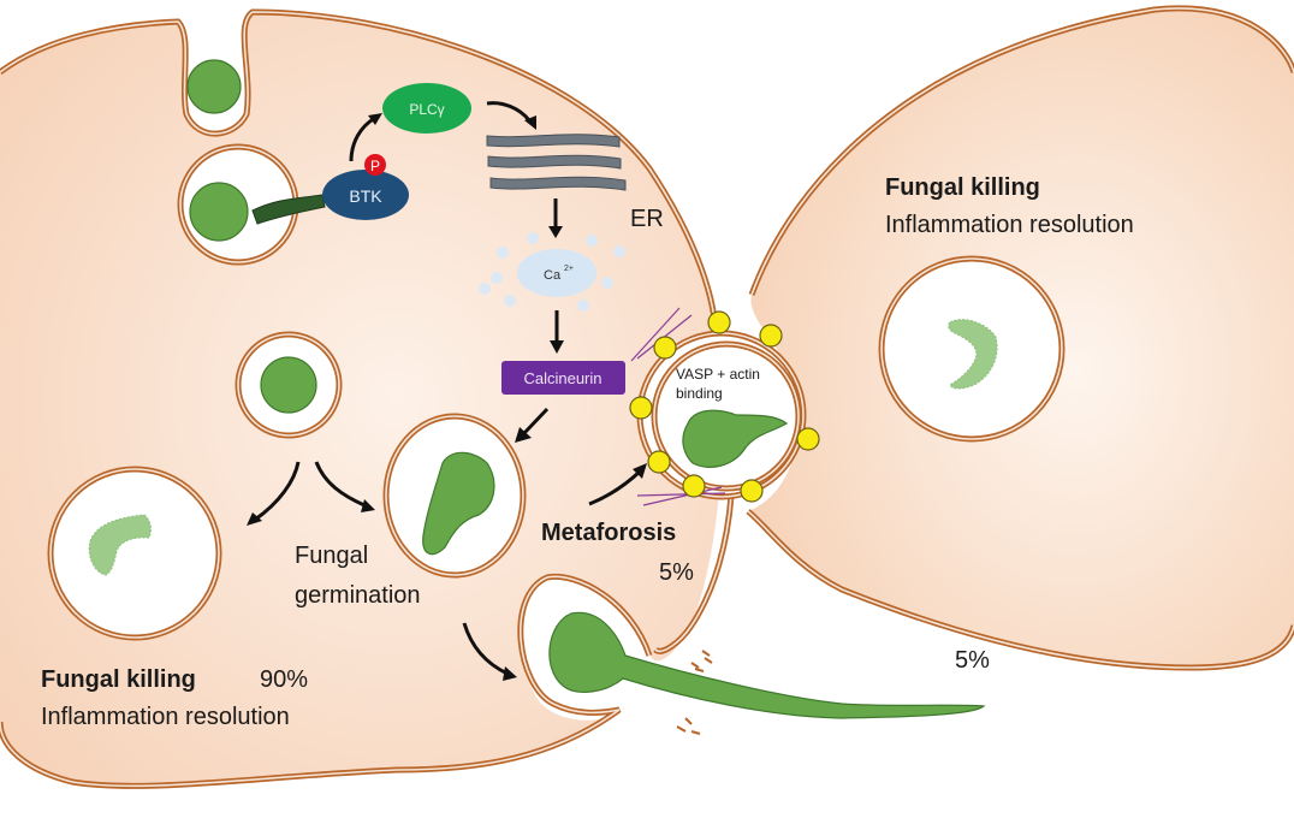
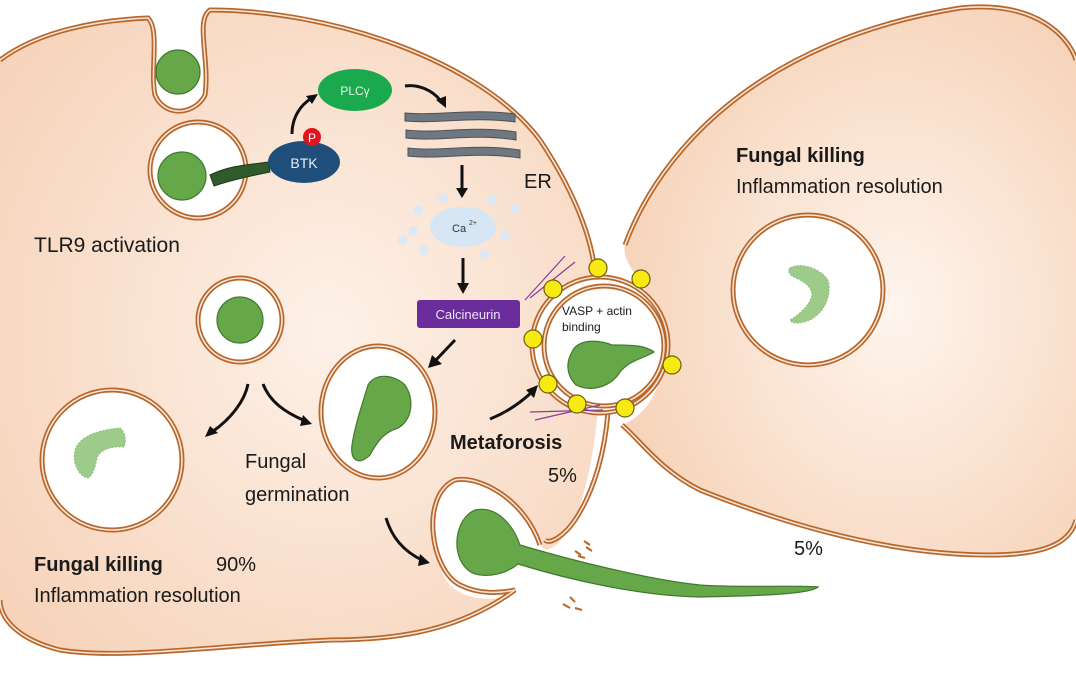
  BTK
  P
  PLCγ
  ER
  Ca
  Calcineurin
+ TLR9 activation
  Fungal killing
  90%
  Inflammation resolution
  Fungal
  germination
  VASP + actin
  binding
  Metaforosis
  5%
  5%
  Fungal killing
  Inflammation resolution
